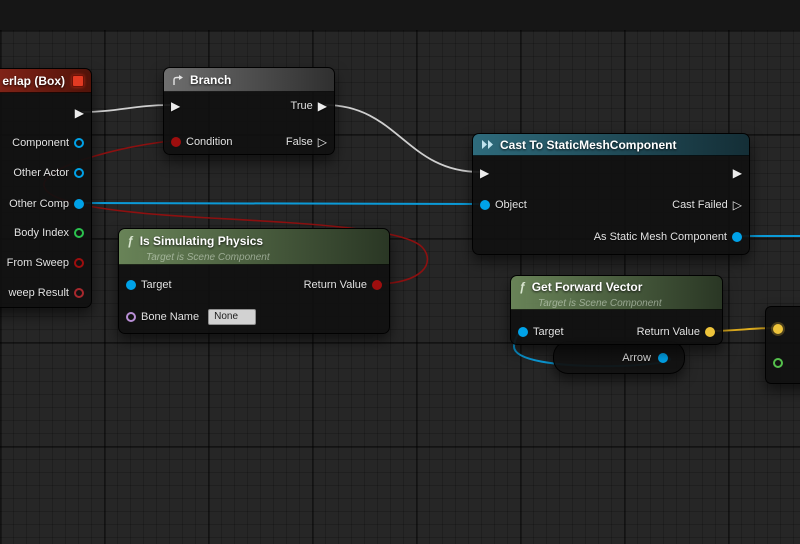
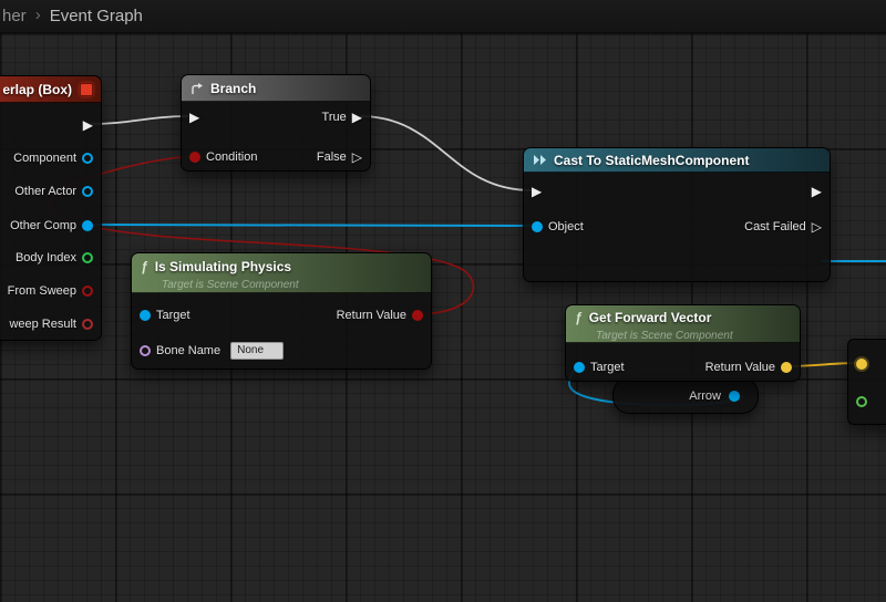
  erlap (Box)
  ▶
  Component
  Other Actor
  Other Comp
  Body Index
  From Sweep
  weep Result
  Branch
  ▶
  Condition
  True
  ▶
  False
  ▷
  Cast To StaticMeshComponent
  ▶
  Object
  ▶
  Cast Failed
  ▷
- As Static Mesh Component
  ƒ
  Is Simulating Physics
  Target is Scene Component
  Target
  Return Value
  Bone Name
  None
  Arrow
  ƒ
  Get Forward Vector
  Target is Scene Component
  Target
  Return Value
+ her
+ ›
+ Event Graph
